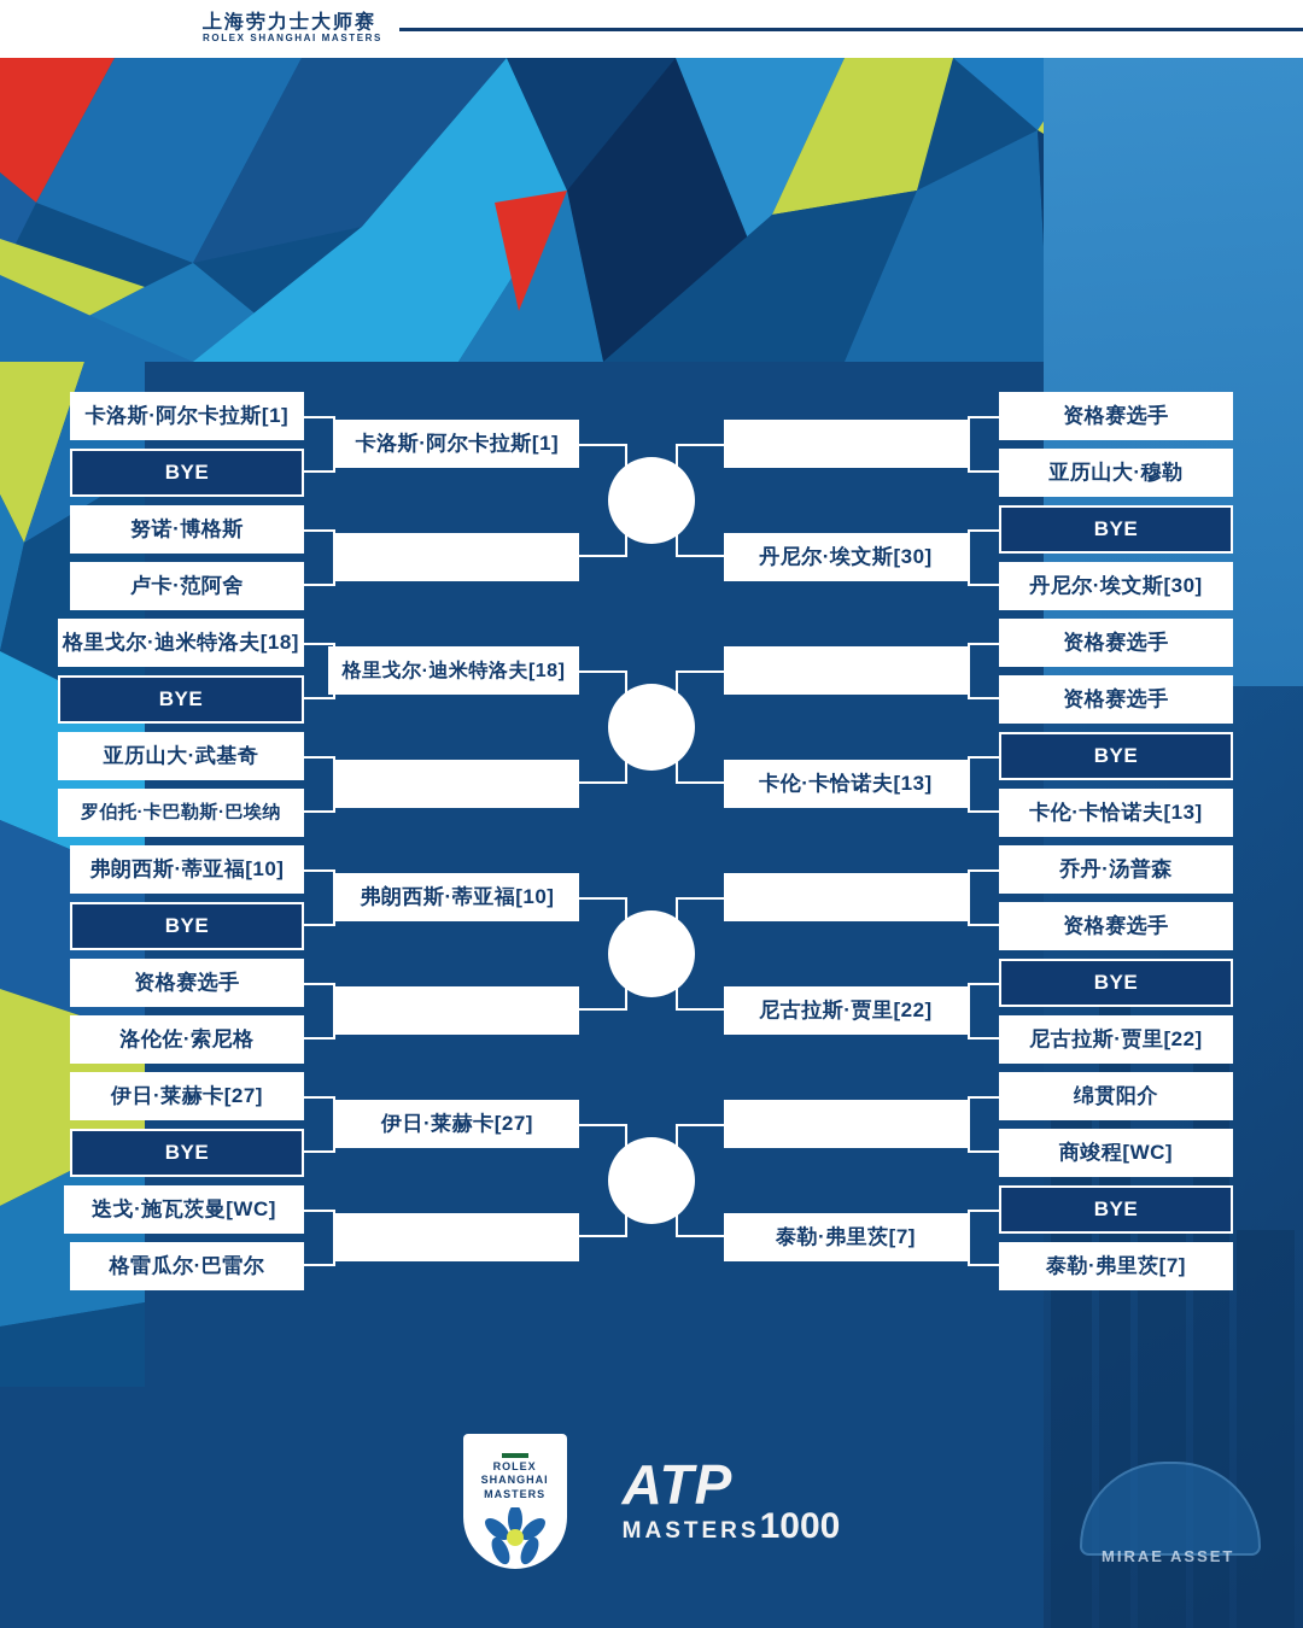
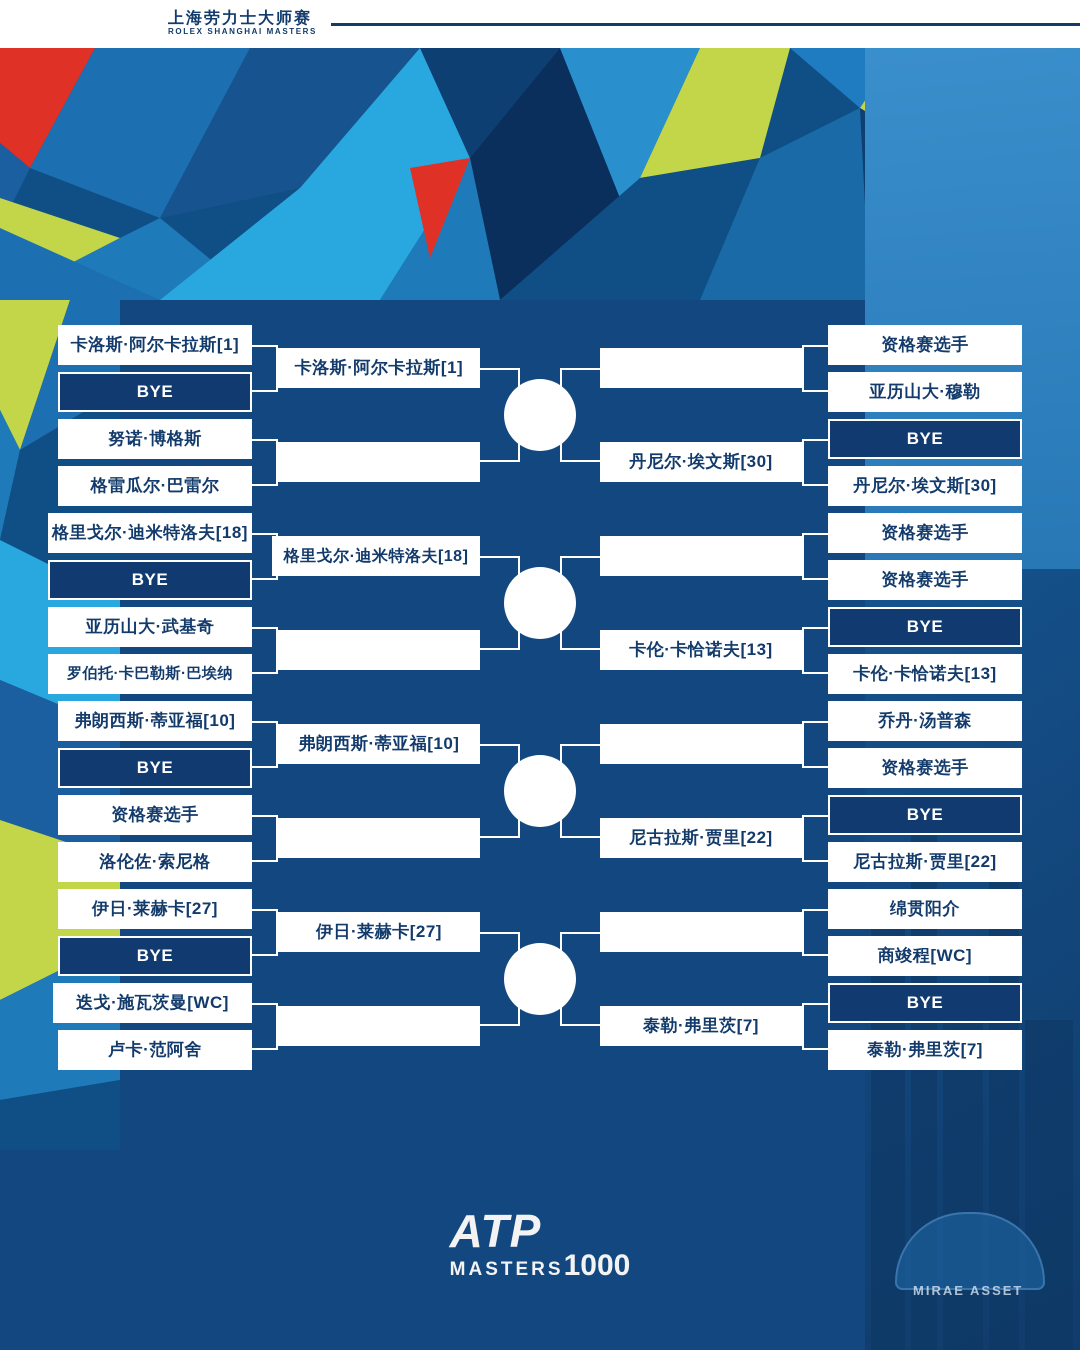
  上海劳力士大师赛
  ROLEX SHANGHAI MASTERS
  MIRAE ASSET
  卡洛斯·阿尔卡拉斯[1]
  BYE
  努诺·博格斯
- 卢卡·范阿舍
+ 格雷瓜尔·巴雷尔
  格里戈尔·迪米特洛夫[18]
  BYE
  亚历山大·武基奇
  罗伯托·卡巴勒斯·巴埃纳
  弗朗西斯·蒂亚福[10]
  BYE
  资格赛选手
  洛伦佐·索尼格
  伊日·莱赫卡[27]
  BYE
  迭戈·施瓦茨曼[WC]
- 格雷瓜尔·巴雷尔
+ 卢卡·范阿舍
  卡洛斯·阿尔卡拉斯[1]
  格里戈尔·迪米特洛夫[18]
  弗朗西斯·蒂亚福[10]
  伊日·莱赫卡[27]
  丹尼尔·埃文斯[30]
  卡伦·卡恰诺夫[13]
  尼古拉斯·贾里[22]
  泰勒·弗里茨[7]
  资格赛选手
  亚历山大·穆勒
  BYE
  丹尼尔·埃文斯[30]
  资格赛选手
  资格赛选手
  BYE
  卡伦·卡恰诺夫[13]
  乔丹·汤普森
  资格赛选手
  BYE
  尼古拉斯·贾里[22]
  绵贯阳介
  商竣程[WC]
  BYE
  泰勒·弗里茨[7]
- ROLEX
- SHANGHAI
- MASTERS
  ATP
  MASTERS1000
